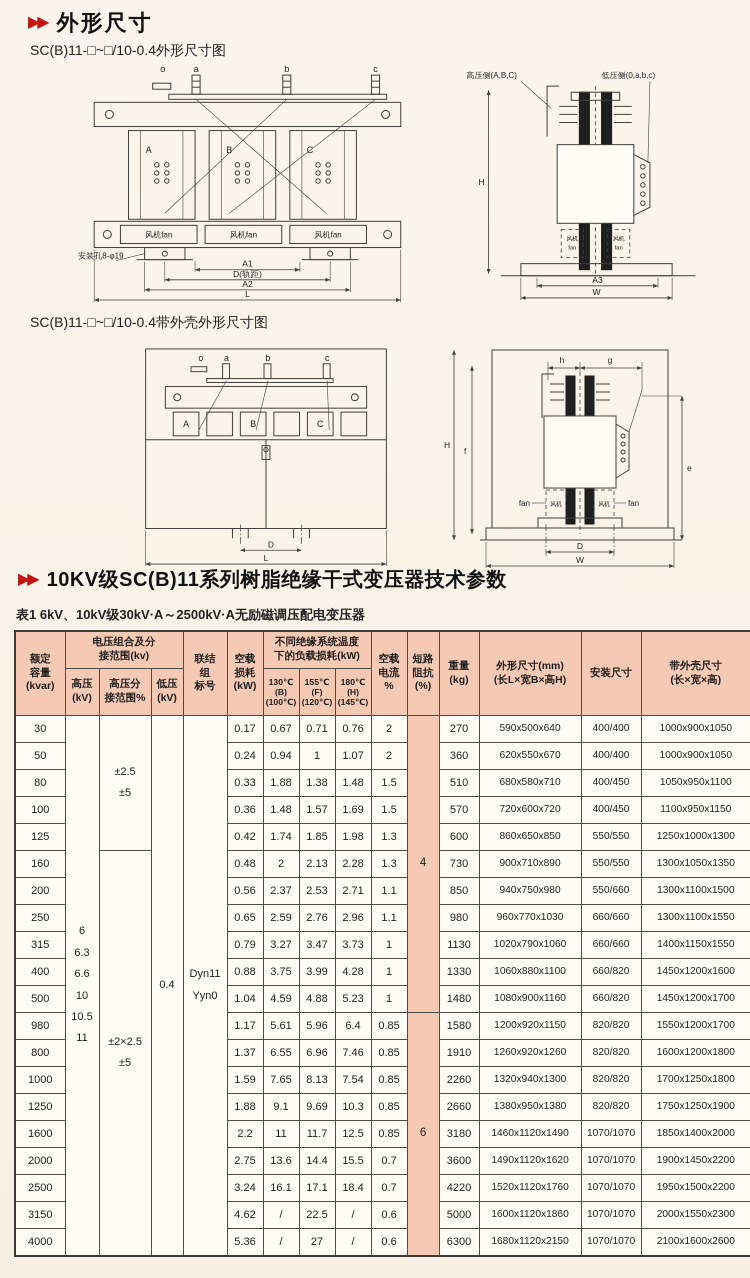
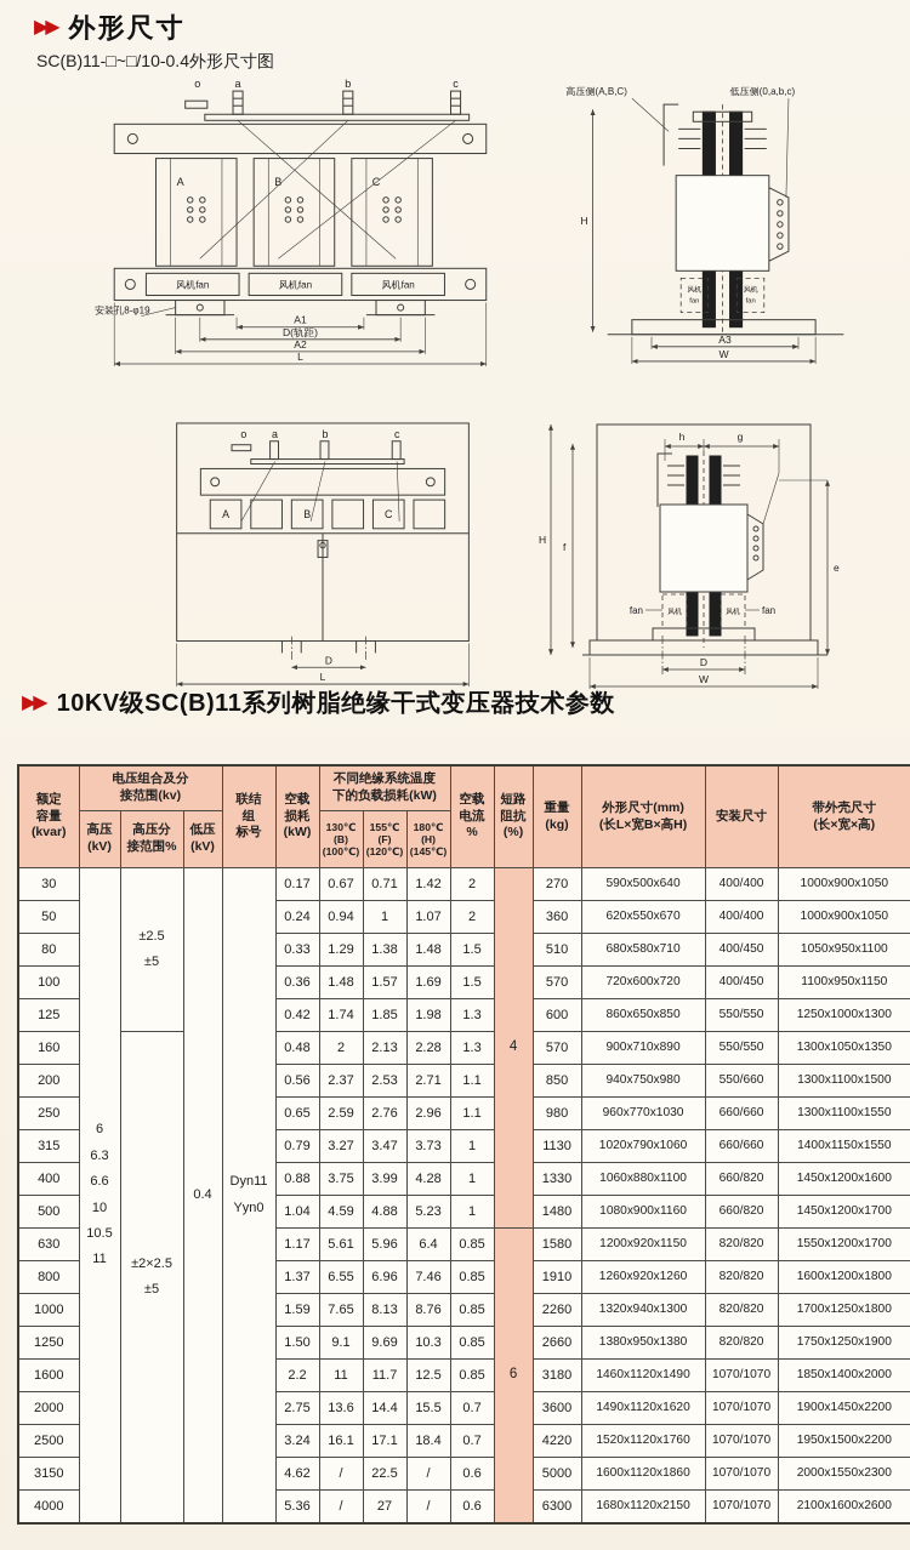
  ▶▶
  外形尺寸
  SC(B)11-□~□/10-0.4外形尺寸图
  o
  a
  b
  c
  A
  B
  C
  风机fan
  风机fan
  风机fan
  安装孔8-φ19
  A1
  D(轨距)
  A2
  L
  高压侧(A,B,C)
  低压侧(0,a,b,c)
  H
  A3
  W
- SC(B)11-□~□/10-0.4带外壳外形尺寸图
  o
  a
  b
  c
  A
  B
  C
  D
  L
  H
  f
  h
  g
  fan
  fan
  e
  D
  W
  ▶▶
  10KV级SC(B)11系列树脂绝缘干式变压器技术参数
- 表1 6kV、10kV级30kV·A～2500kV·A无励磁调压配电变压器
  额定 容量 (kvar)	电压组合及分 接范围(kv)	联结 组 标号	空载 损耗 (kW)	不同绝缘系统温度 下的负载损耗(kW)	空载 电流 %	短路 阻抗 (%)	重量 (kg)	外形尺寸(mm) (长L×宽B×高H)	安装尺寸	带外壳尺寸 (长×宽×高)
  高压 (kV)	高压分 接范围%	低压 (kV)	130℃ (B) (100℃)	155℃ (F) (120℃)	180℃ (H) (145℃)
- 30	6 6.3 6.6 10 10.5 11	±2.5 ±5	0.4	Dyn11 Yyn0	0.17	0.67	0.71	0.76	2	4	270	590x500x640	400/400	1000x900x1050
+ 30	6 6.3 6.6 10 10.5 11	±2.5 ±5	0.4	Dyn11 Yyn0	0.17	0.67	0.71	1.42	2	4	270	590x500x640	400/400	1000x900x1050
  50	0.24	0.94	1	1.07	2	360	620x550x670	400/400	1000x900x1050
- 80	0.33	1.88	1.38	1.48	1.5	510	680x580x710	400/450	1050x950x1100
+ 80	0.33	1.29	1.38	1.48	1.5	510	680x580x710	400/450	1050x950x1100
  100	0.36	1.48	1.57	1.69	1.5	570	720x600x720	400/450	1100x950x1150
  125	0.42	1.74	1.85	1.98	1.3	600	860x650x850	550/550	1250x1000x1300
- 160	±2×2.5 ±5	0.48	2	2.13	2.28	1.3	730	900x710x890	550/550	1300x1050x1350
+ 160	±2×2.5 ±5	0.48	2	2.13	2.28	1.3	570	900x710x890	550/550	1300x1050x1350
  200	0.56	2.37	2.53	2.71	1.1	850	940x750x980	550/660	1300x1100x1500
  250	0.65	2.59	2.76	2.96	1.1	980	960x770x1030	660/660	1300x1100x1550
  315	0.79	3.27	3.47	3.73	1	1130	1020x790x1060	660/660	1400x1150x1550
  400	0.88	3.75	3.99	4.28	1	1330	1060x880x1100	660/820	1450x1200x1600
  500	1.04	4.59	4.88	5.23	1	1480	1080x900x1160	660/820	1450x1200x1700
- 980	1.17	5.61	5.96	6.4	0.85	6	1580	1200x920x1150	820/820	1550x1200x1700
+ 630	1.17	5.61	5.96	6.4	0.85	6	1580	1200x920x1150	820/820	1550x1200x1700
  800	1.37	6.55	6.96	7.46	0.85	1910	1260x920x1260	820/820	1600x1200x1800
- 1000	1.59	7.65	8.13	7.54	0.85	2260	1320x940x1300	820/820	1700x1250x1800
+ 1000	1.59	7.65	8.13	8.76	0.85	2260	1320x940x1300	820/820	1700x1250x1800
- 1250	1.88	9.1	9.69	10.3	0.85	2660	1380x950x1380	820/820	1750x1250x1900
+ 1250	1.50	9.1	9.69	10.3	0.85	2660	1380x950x1380	820/820	1750x1250x1900
  1600	2.2	11	11.7	12.5	0.85	3180	1460x1120x1490	1070/1070	1850x1400x2000
  2000	2.75	13.6	14.4	15.5	0.7	3600	1490x1120x1620	1070/1070	1900x1450x2200
  2500	3.24	16.1	17.1	18.4	0.7	4220	1520x1120x1760	1070/1070	1950x1500x2200
  3150	4.62	/	22.5	/	0.6	5000	1600x1120x1860	1070/1070	2000x1550x2300
  4000	5.36	/	27	/	0.6	6300	1680x1120x2150	1070/1070	2100x1600x2600
